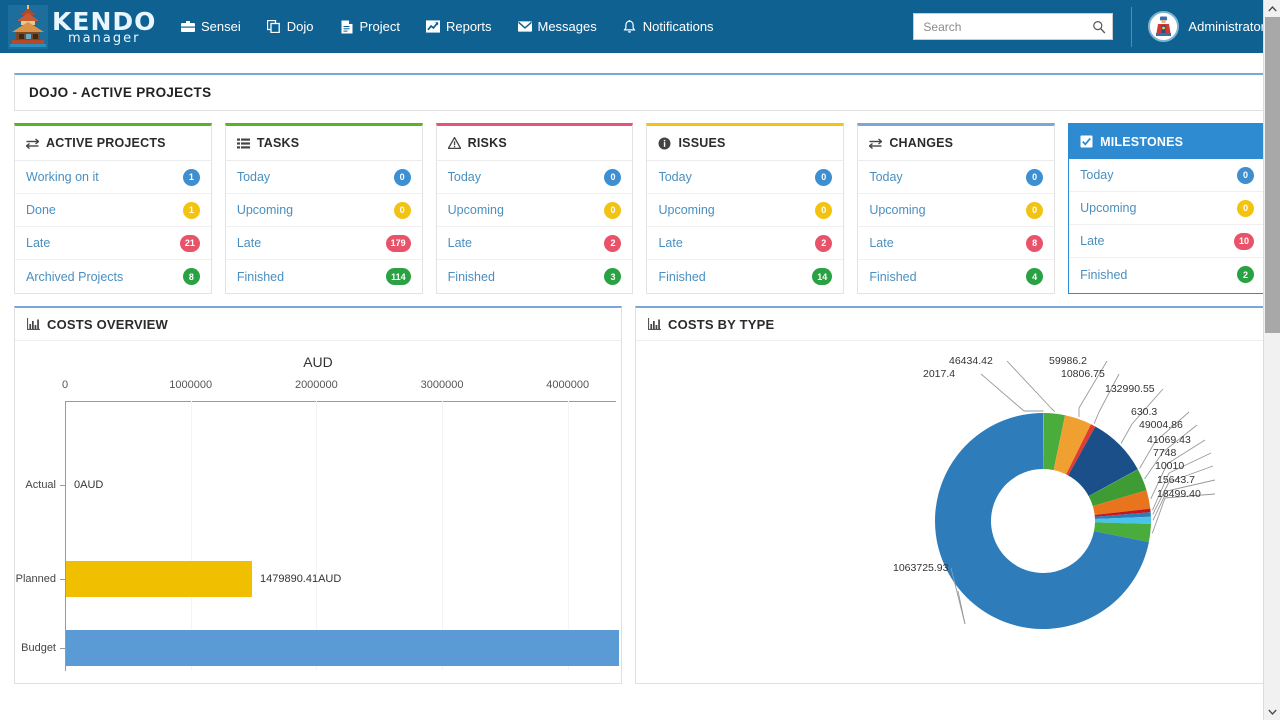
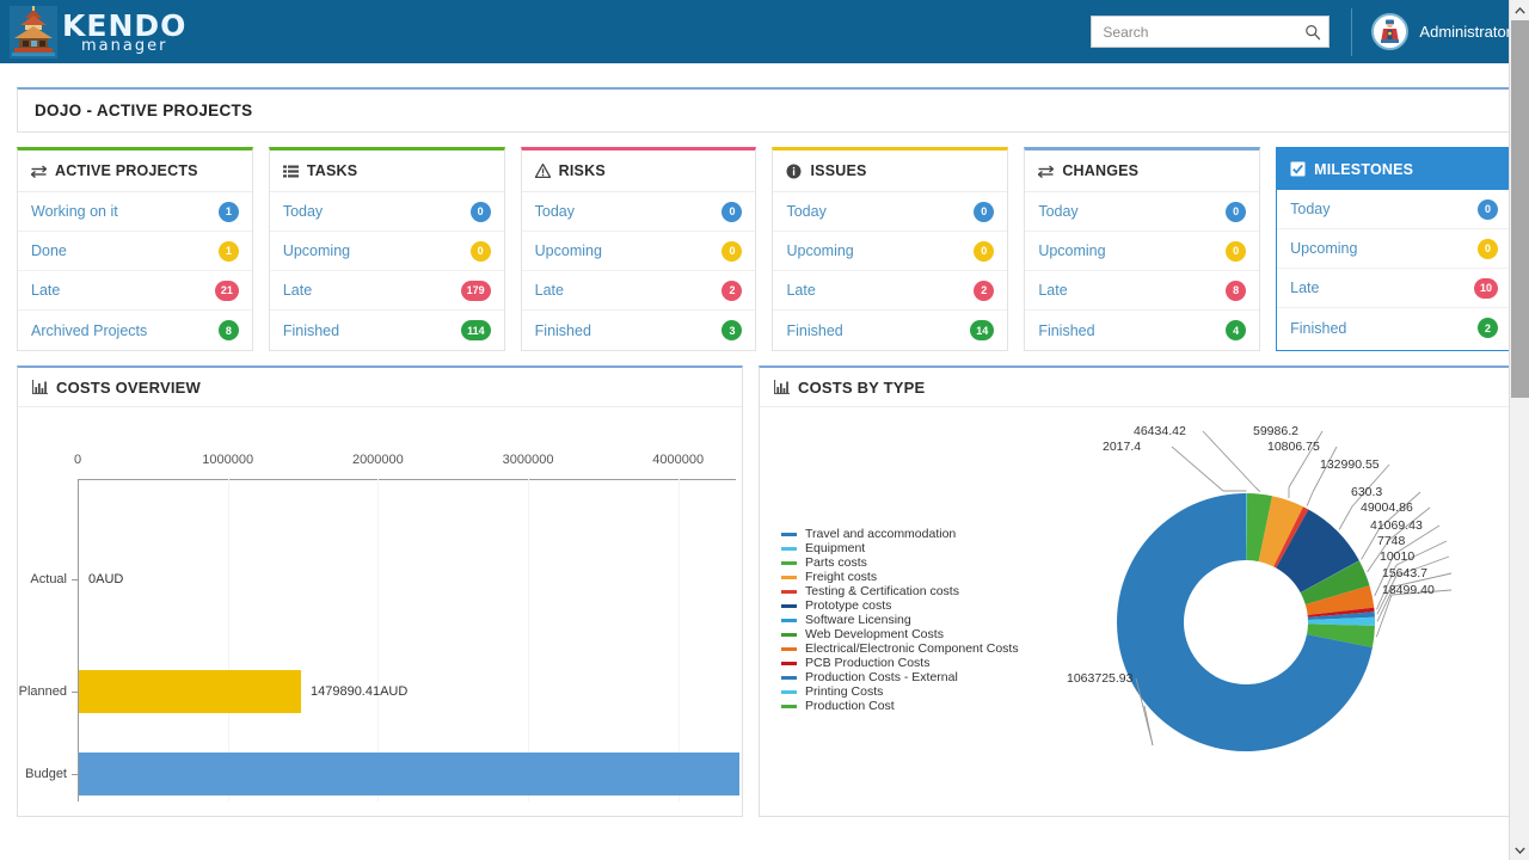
  KENDO
  manager
- Sensei
- Dojo
- Project
- Reports
- Messages
- Notifications
  Search
  Administrato
  DOJO - ACTIVE PROJECTS
  ACTIVE PROJECTS
  Working on it
  1
  Done
  1
  Late
  21
  Archived Projects
  8
  TASKS
  Today
  0
  Upcoming
  0
  Late
  179
  Finished
  114
  RISKS
  Today
  0
  Upcoming
  0
  Late
  2
  Finished
  3
  ISSUES
  Today
  0
  Upcoming
  0
  Late
  2
  Finished
  14
  CHANGES
  Today
  0
  Upcoming
  0
  Late
  8
  Finished
  4
  MILESTONES
  Today
  0
  Upcoming
  0
  Late
  10
  Finished
  2
  COSTS OVERVIEW
- AUD
  0
  1000000
  2000000
  3000000
  4000000
  Actual
  0AUD
  Planned
  1479890.41AUD
  Budget
  COSTS BY TYPE
+ Travel and accommodation
+ Equipment
+ Parts costs
+ Freight costs
+ Testing & Certification costs
+ Prototype costs
+ Software Licensing
+ Web Development Costs
+ Electrical/Electronic Component Costs
+ PCB Production Costs
+ Production Costs - External
+ Printing Costs
+ Production Cost
  2017.4
  46434.42
  59986.2
  10806.75
  132990.55
  630.3
  49004.86
  41069.43
  7748
  10010
  15643.7
  18499.40
  1063725.93
